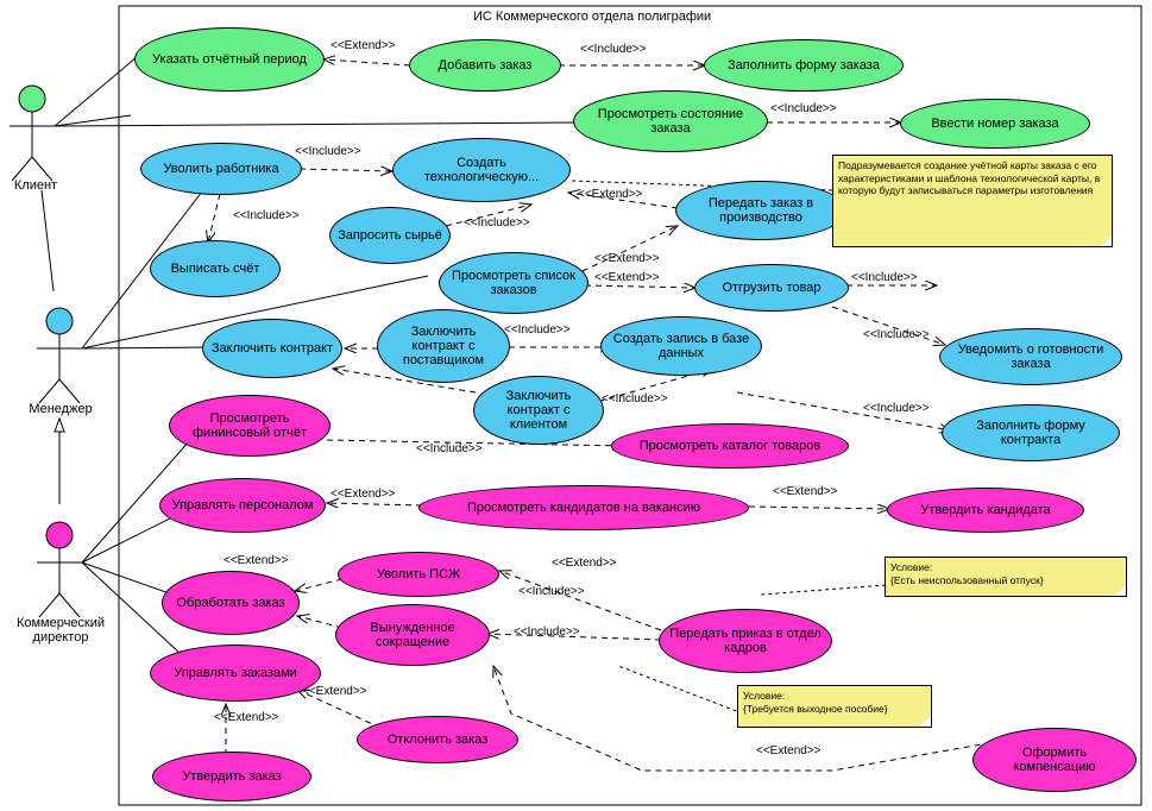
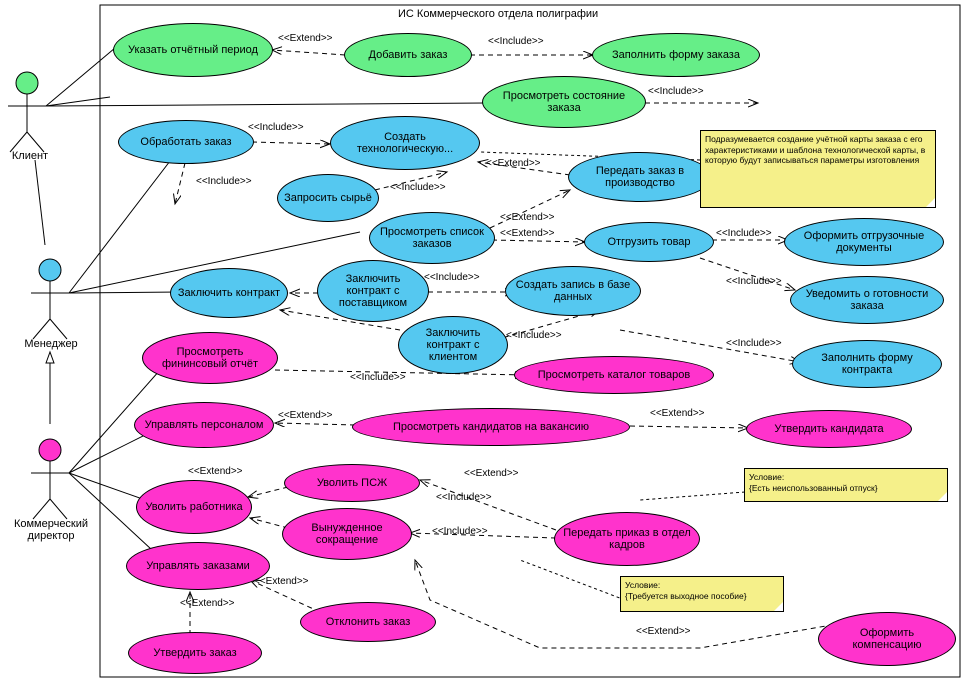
  ИС Коммерческого отдела полиграфии
  Клиент
  Менеджер
  Коммерческий
  директор
  Указать отчётный период
  Добавить заказ
  Заполнить форму заказа
  Просмотреть состояние заказа
- Ввести номер заказа
- Уволить работника
+ Обработать заказ
  Создать технологическую...
  Передать заказ в производство
  Запросить сырьё
- Выписать счёт
  Просмотреть список заказов
  Отгрузить товар
+ Оформить отгрузочные документы
  Уведомить о готовности заказа
  Заключить контракт
  Заключить контракт с поставщиком
  Создать запись в базе данных
  Заключить контракт с клиентом
  Заполнить форму контракта
  Просмотреть фининсовый отчёт
  Просмотреть каталог товаров
  Управлять персоналом
  Просмотреть кандидатов на вакансию
  Утвердить кандидата
  Уволить ПСЖ
- Обработать заказ
+ Уволить работника
  Вынужденное сокращение
  Передать приказ в отдел кадров
  Управлять заказами
  Отклонить заказ
  Утвердить заказ
  Оформить компенсацию
  Подразумевается создание учётной карты заказа с его характеристиками и шаблона технологической карты, в которую будут записываться параметры изготовления
  Условие:
  {Есть неиспользованный отпуск}
  Условие:
  {Требуется выходное пособие}
  <<Extend>>
  <<Include>>
  <<Include>>
  <<Include>>
  <<Extend>>
  <<Include>>
  <<Include>>
  <<Extend>>
  <<Extend>>
  <<Include>>
  <<Include>>
  <<Include>>
  <<Include>>
  <<Include>>
  <<Include>>
  <<Extend>>
  <<Extend>>
  <<Extend>>
  <<Extend>>
  <<Include>>
  <<Include>>
  <<Extend>>
  <<Extend>>
  <<Extend>>
